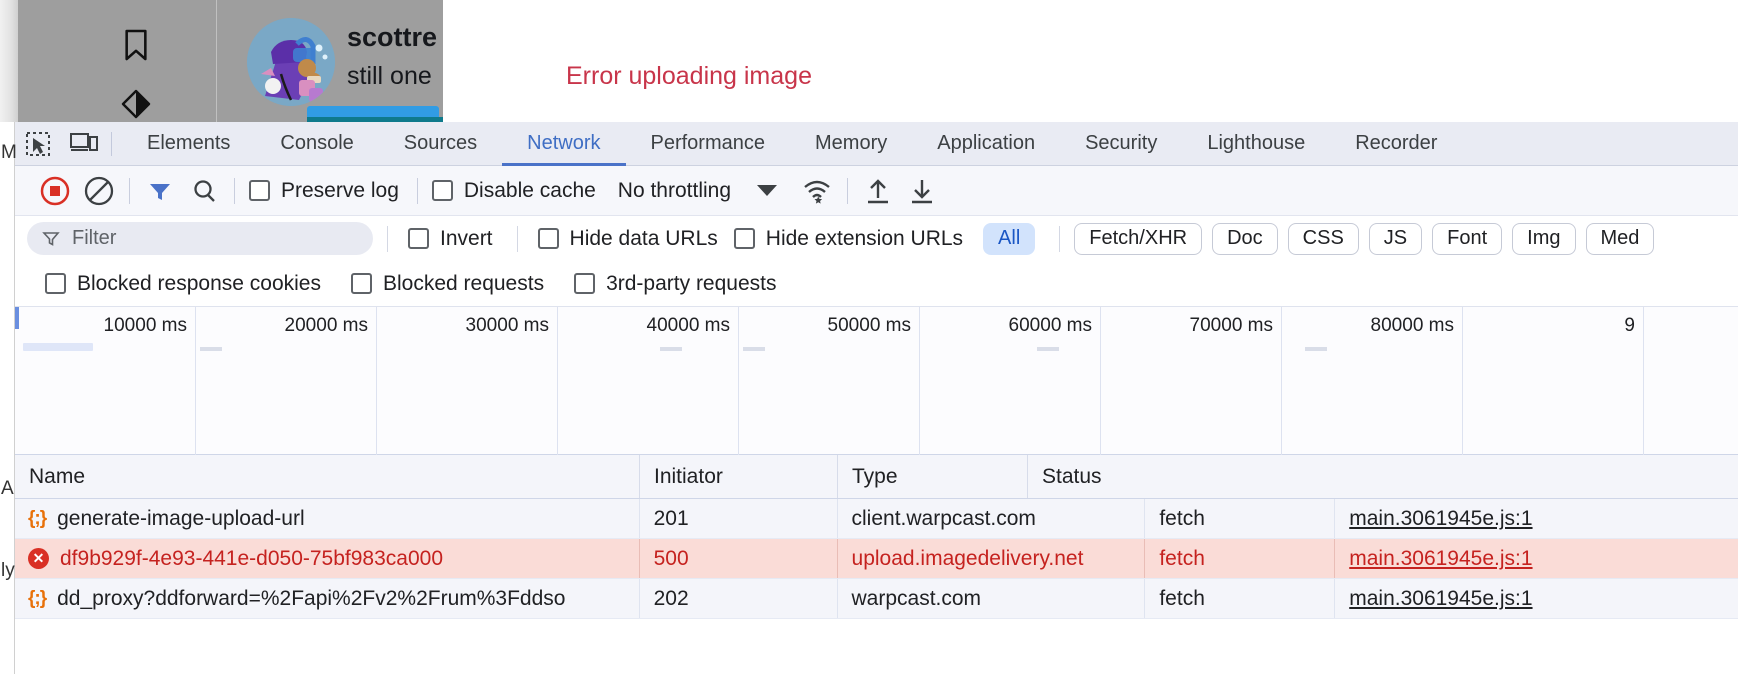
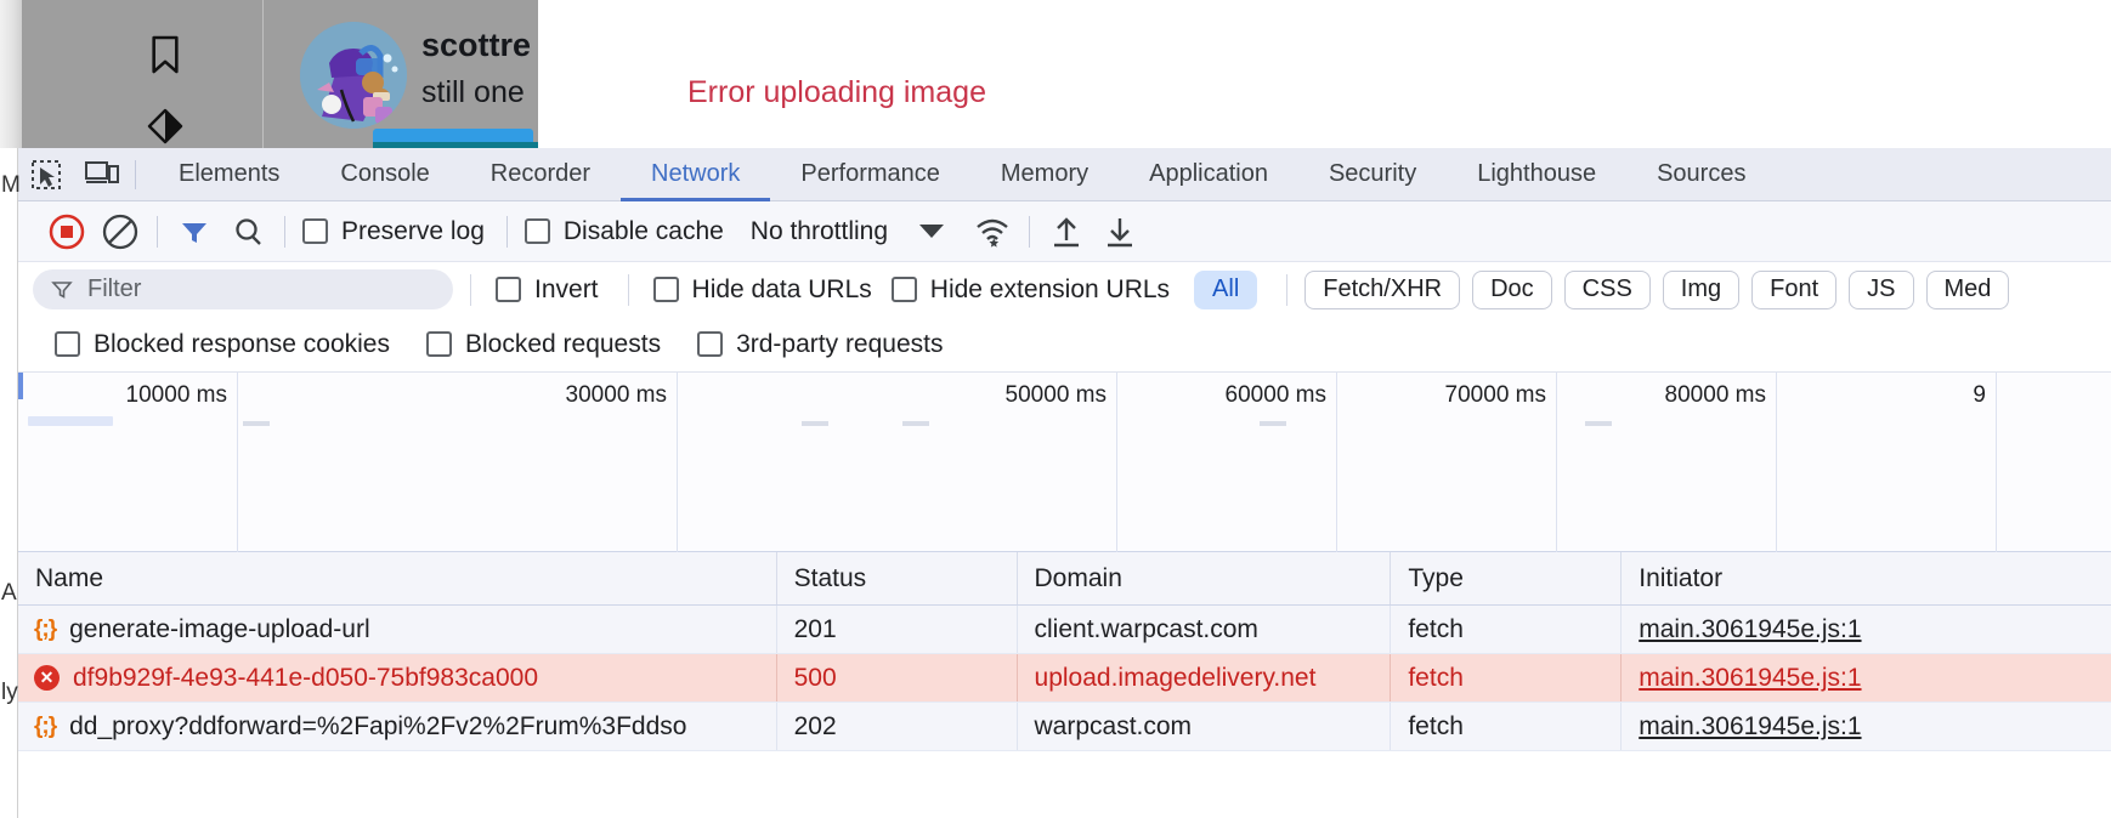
  scottre
  still one
  Error uploading image
  Elements
  Console
- Sources
+ Recorder
  Network
  Performance
  Memory
  Application
  Security
  Lighthouse
- Recorder
+ Sources
  Preserve log
  Disable cache
  No throttling
  Filter
  Invert
  Hide data URLs
  Hide extension URLs
  All
  Fetch/XHR
  Doc
  CSS
- JS
+ Img
  Font
- Img
+ JS
  Med
  Blocked response cookies
  Blocked requests
  3rd-party requests
  10000 ms
- 20000 ms
  30000 ms
- 40000 ms
  50000 ms
  60000 ms
  70000 ms
  80000 ms
  9
  Name
- Initiator
+ Status
+ Domain
  Type
- Status
+ Initiator
  {;}
  generate-image-upload-url
  201
  client.warpcast.com
  fetch
  main.3061945e.js:1
  ✕
  df9b929f-4e93-441e-d050-75bf983ca000
  500
  upload.imagedelivery.net
  fetch
  main.3061945e.js:1
  {;}
  dd_proxy?ddforward=%2Fapi%2Fv2%2Frum%3Fddso
  202
  warpcast.com
  fetch
  main.3061945e.js:1
  M
  A
  ly
